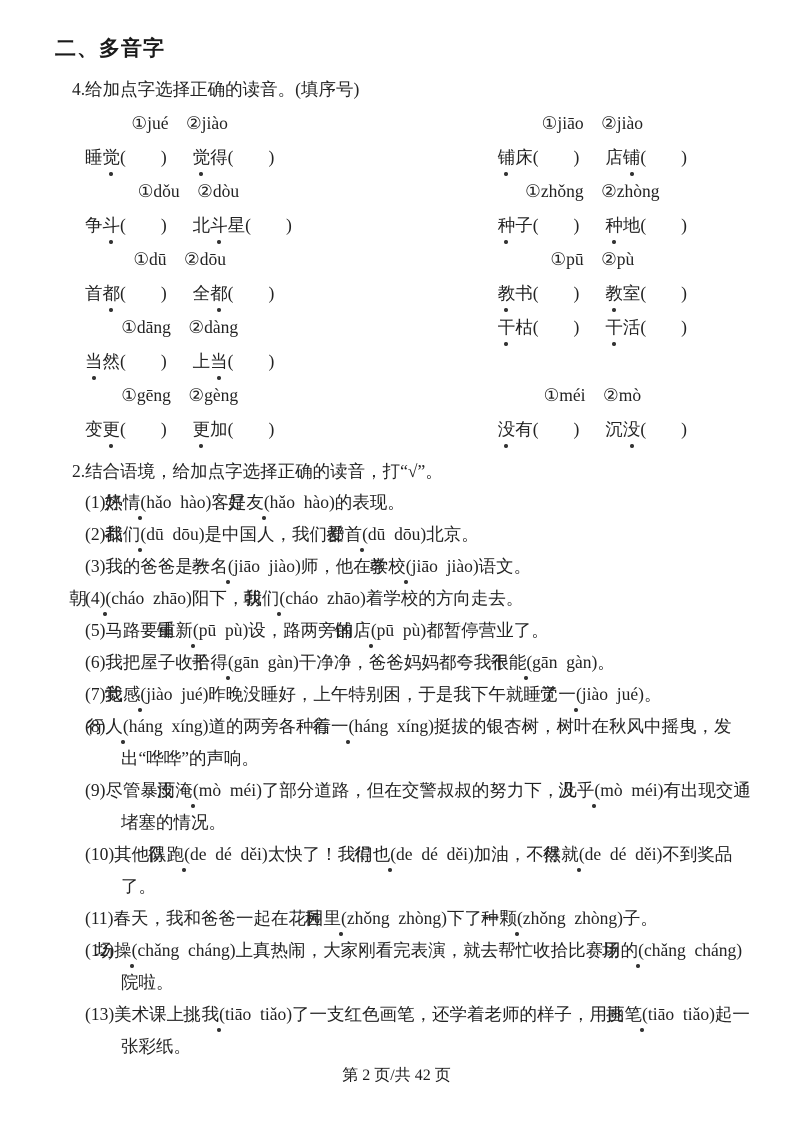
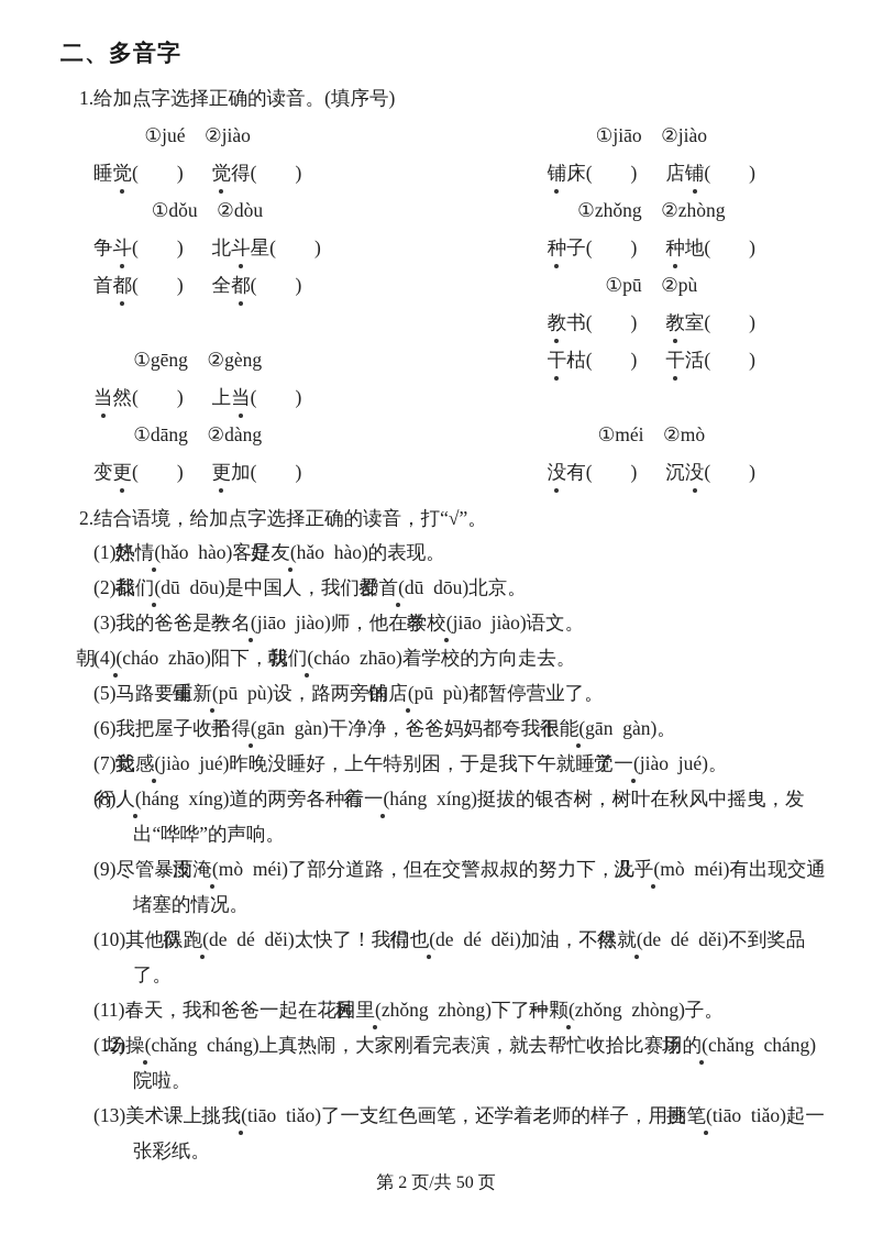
  二、多音字
- 4.给加点字选择正确的读音。(填序号)
+ 1.给加点字选择正确的读音。(填序号)
  ①jué ②jiào
  睡觉( )
  觉得( )
  ①jiāo ②jiào
  铺床( )
  店铺( )
  ①dǒu ②dòu
  争斗( )
  北斗星( )
  ①zhǒng ②zhòng
  种子( )
  种地( )
- ①dū ②dōu
  首都( )
  全都( )
  ①pū ②pù
  教书( )
  教室( )
- ①dāng ②dàng
+ ①gēng ②gèng
  当然( )
  上当( )
  干枯( )
  干活( )
- ①gēng ②gèng
+ ①dāng ②dàng
  变更( )
  更加( )
  ①méi ②mò
  没有( )
  沉没( )
  2.结合语境，给加点字选择正确的读音，打“√”。
  (1)热情好 (hǎo hào)客是友好 (hǎo hào)的表现。
  (2)我们都 (dū dōu)是中国人，我们爱首都 (dū dōu)北京。
  (3)我的爸爸是一名教 (jiāo jiào)师，他在学校教 (jiāo jiào)语文。
  (4)朝 (cháo zhāo)阳下，我们朝 (cháo zhāo)着学校的方向走去。
  (5)马路要重新铺 (pū pù)设，路两旁的店铺 (pū pù)都暂停营业了。
  (6)我把屋子收拾得干 (gān gàn)干净净，爸爸妈妈都夸我很能干 (gān gàn)。
  (7)我感觉 (jiào jué)昨晚没睡好，上午特别困，于是我下午就睡了一觉 (jiào jué)。
  (8)人行 (háng xíng)道的两旁各种着一行 (háng xíng)挺拔的银杏树，树叶在秋风中摇曳，发出“哗哗”的声响。
  (9)尽管暴雨淹没 (mò méi)了部分道路，但在交警叔叔的努力下，几乎没 (mò méi)有出现交通堵塞的情况。
  (10)其他队跑得 (de dé děi)太快了！我们也得 (de dé děi)加油，不然就得 (de dé děi)不到奖品了。
  (11)春天，我和爸爸一起在花园里种 (zhǒng zhòng)下了一颗种 (zhǒng zhòng)子。
  (12)操场 (chǎng cháng)上真热闹，大家刚看完表演，就去帮忙收拾比赛用的场 (chǎng cháng)院啦。
  (13)美术课上，我挑 (tiāo tiǎo)了一支红色画笔，还学着老师的样子，用画笔挑 (tiāo tiǎo)起一张彩纸。
- 第 2 页/共 42 页
+ 第 2 页/共 50 页
